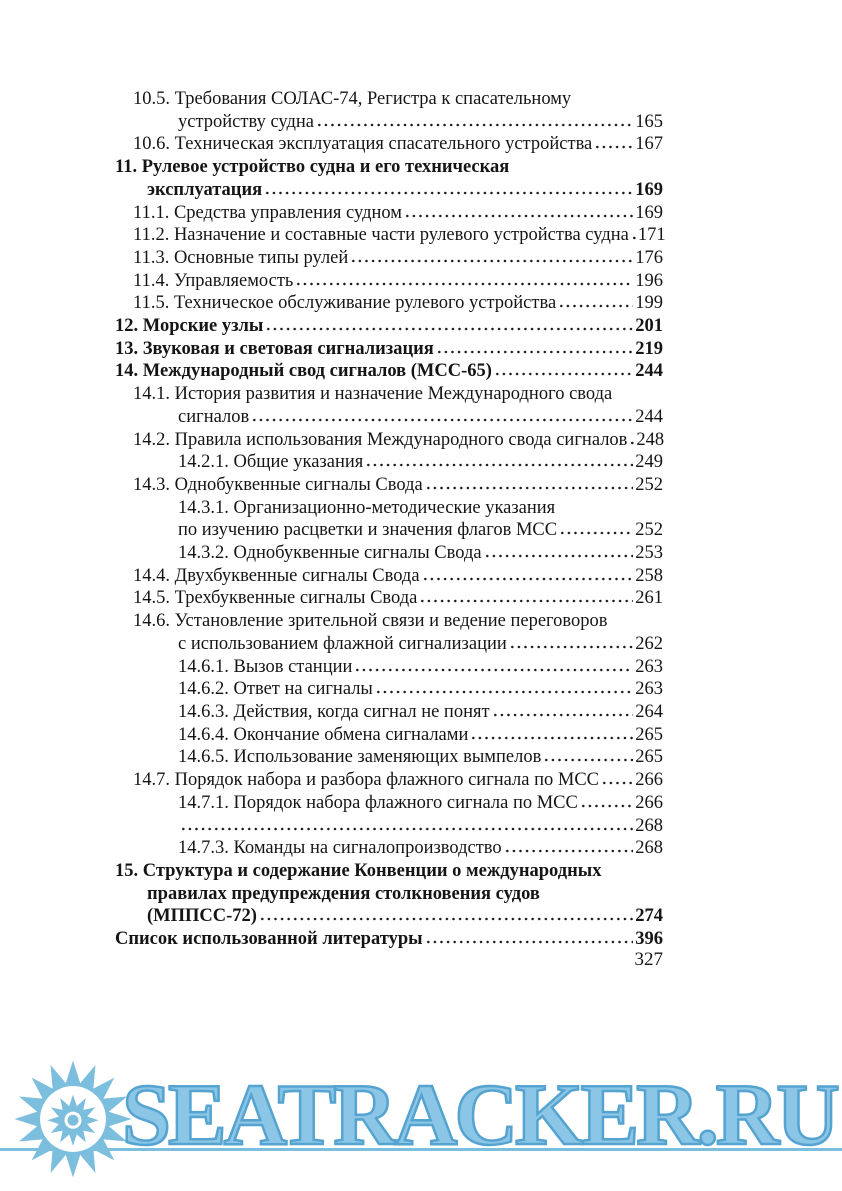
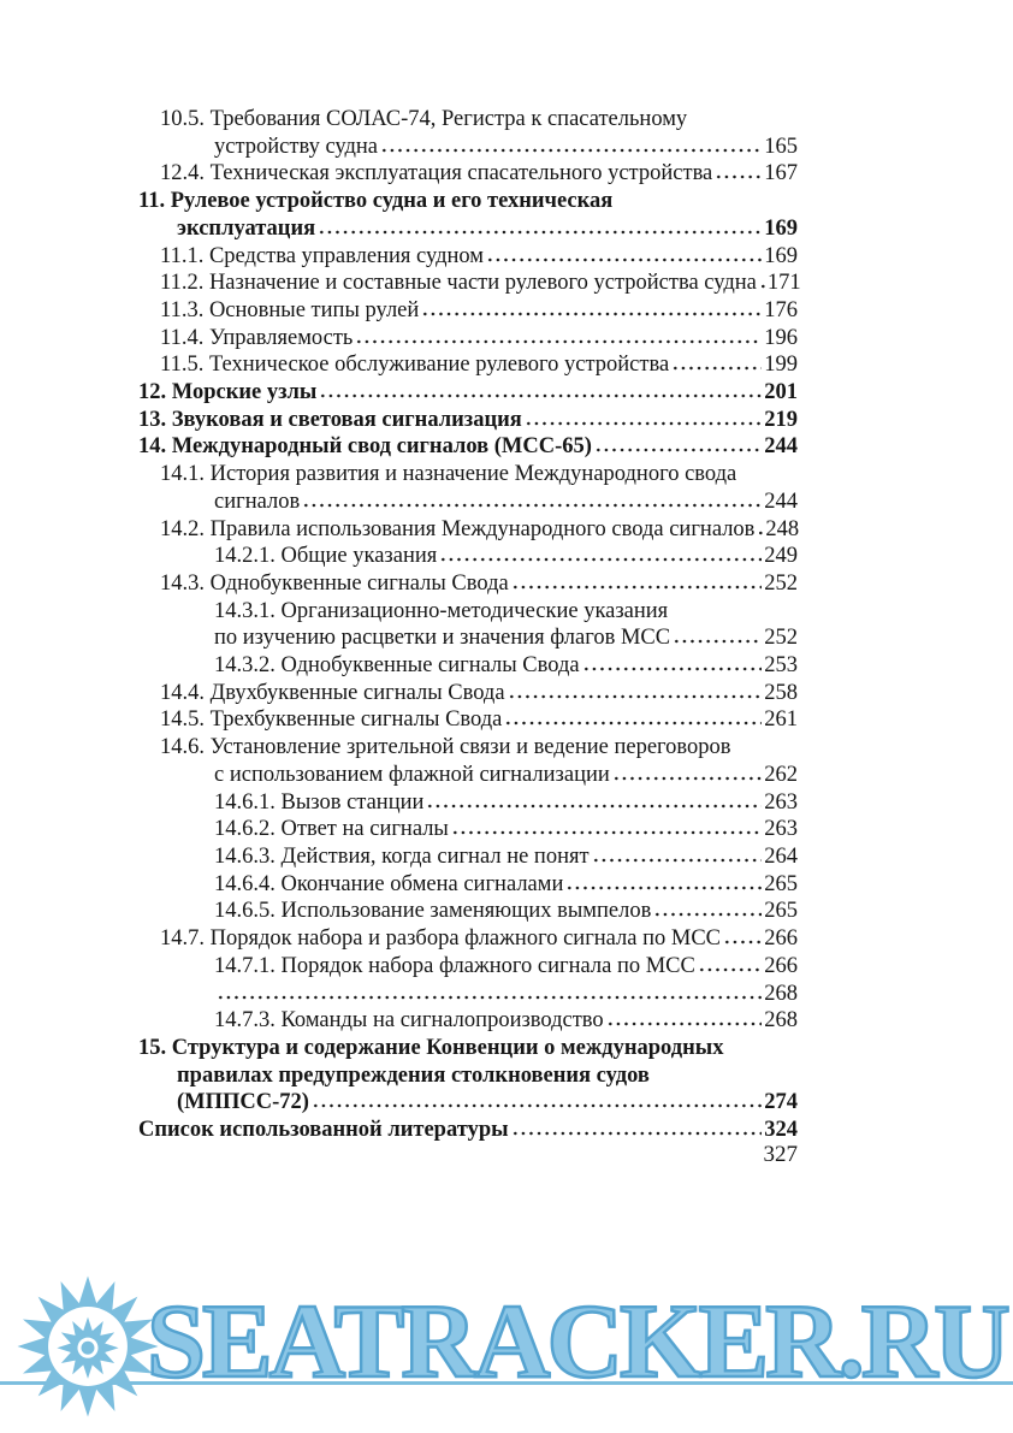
  10.5. Требования СОЛАС-74, Регистра к спасательному
  устройству судна
  165
- 10.6. Техническая эксплуатация спасательного устройства
+ 12.4. Техническая эксплуатация спасательного устройства
  167
  11. Рулевое устройство судна и его техническая
  эксплуатация
  169
  11.1. Средства управления судном
  169
  11.2. Назначение и составные части рулевого устройства судна
  171
  11.3. Основные типы рулей
  176
  11.4. Управляемость
  196
  11.5. Техническое обслуживание рулевого устройства
  199
  12. Морские узлы
  201
  13. Звуковая и световая сигнализация
  219
  14. Международный свод сигналов (МСС-65)
  244
  14.1. История развития и назначение Международного свода
  сигналов
  244
  14.2. Правила использования Международного свода сигналов
  248
  14.2.1. Общие указания
  249
  14.3. Однобуквенные сигналы Свода
  252
  14.3.1. Организационно-методические указания
  по изучению расцветки и значения флагов МСС
  252
  14.3.2. Однобуквенные сигналы Свода
  253
  14.4. Двухбуквенные сигналы Свода
  258
  14.5. Трехбуквенные сигналы Свода
  261
  14.6. Установление зрительной связи и ведение переговоров
  с использованием флажной сигнализации
  262
  14.6.1. Вызов станции
  263
  14.6.2. Ответ на сигналы
  263
  14.6.3. Действия, когда сигнал не понят
  264
  14.6.4. Окончание обмена сигналами
  265
  14.6.5. Использование заменяющих вымпелов
  265
  14.7. Порядок набора и разбора флажного сигнала по МСС
  266
  14.7.1. Порядок набора флажного сигнала по МСС
  266
  268
  14.7.3. Команды на сигналопроизводство
  268
  15. Структура и содержание Конвенции о международных
  правилах предупреждения столкновения судов
  (МППСС-72)
  274
  Список использованной литературы
- 396
+ 324
  327
  SEATRACKER.RU
